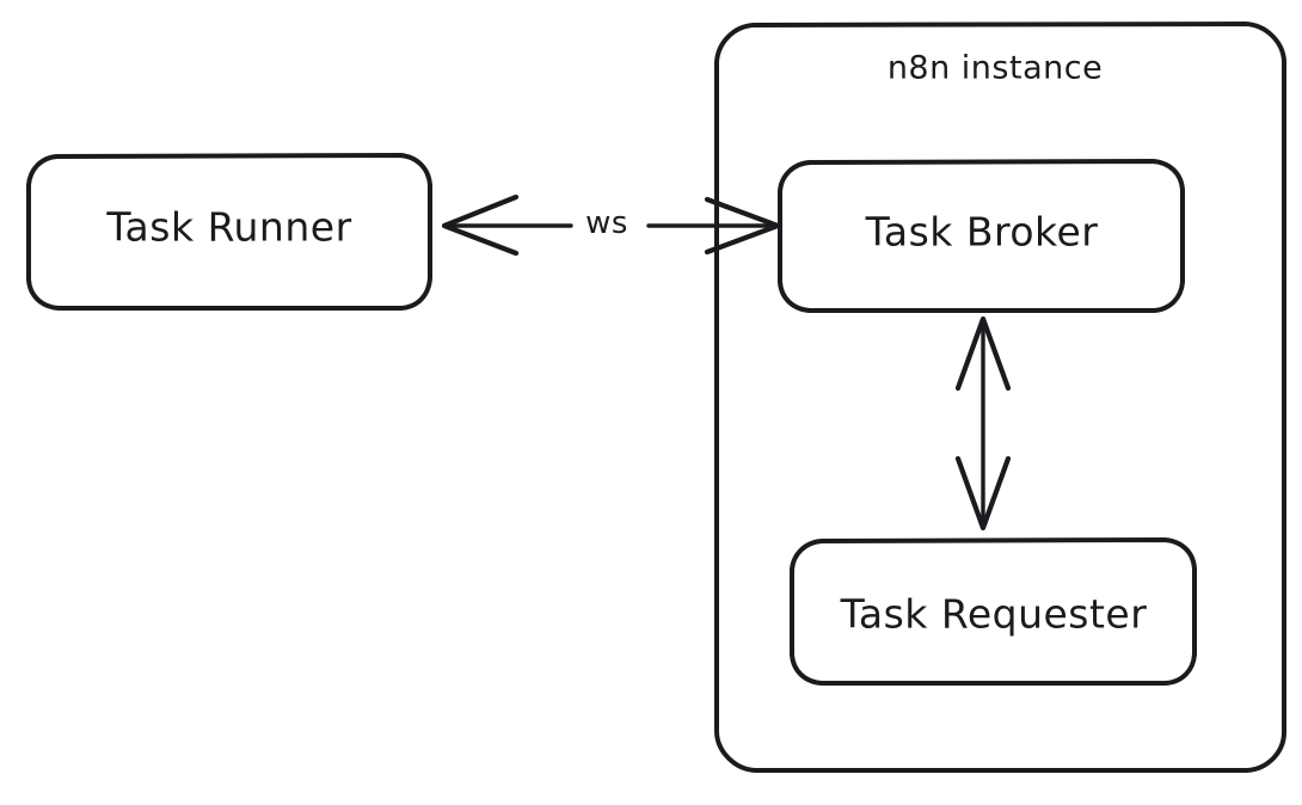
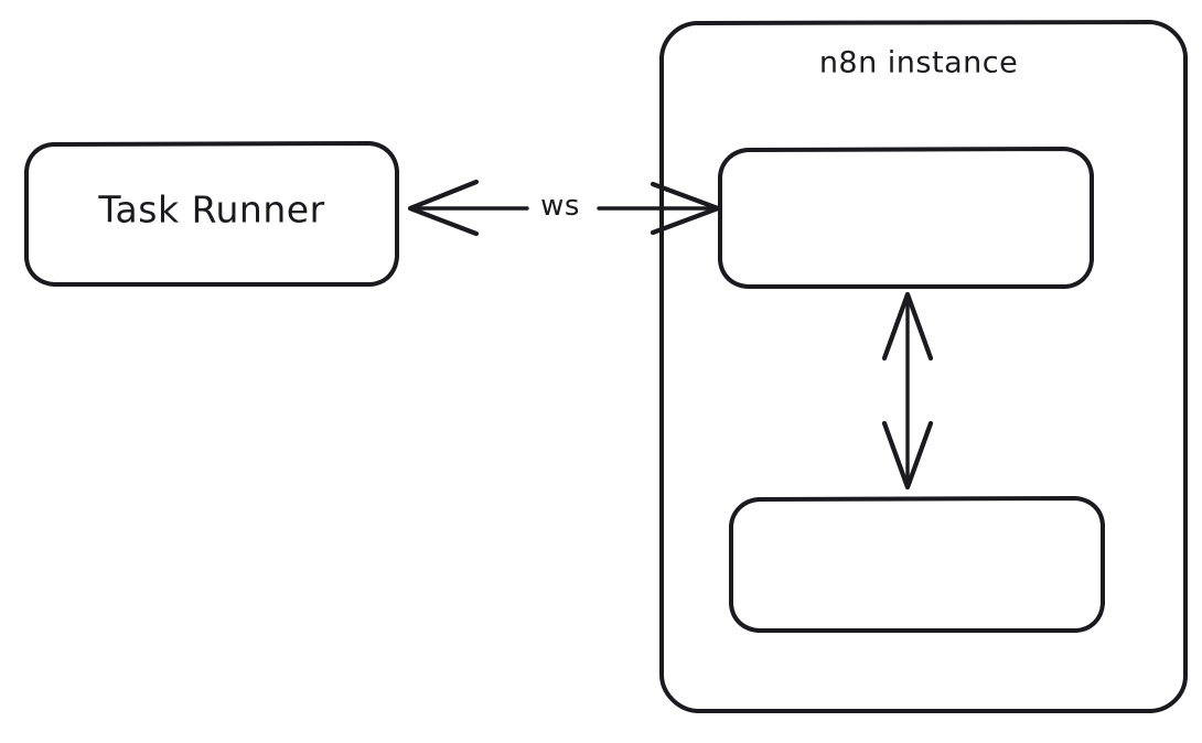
  n8n instance
  Task Runner
- Task Broker
- Task Requester
  ws
